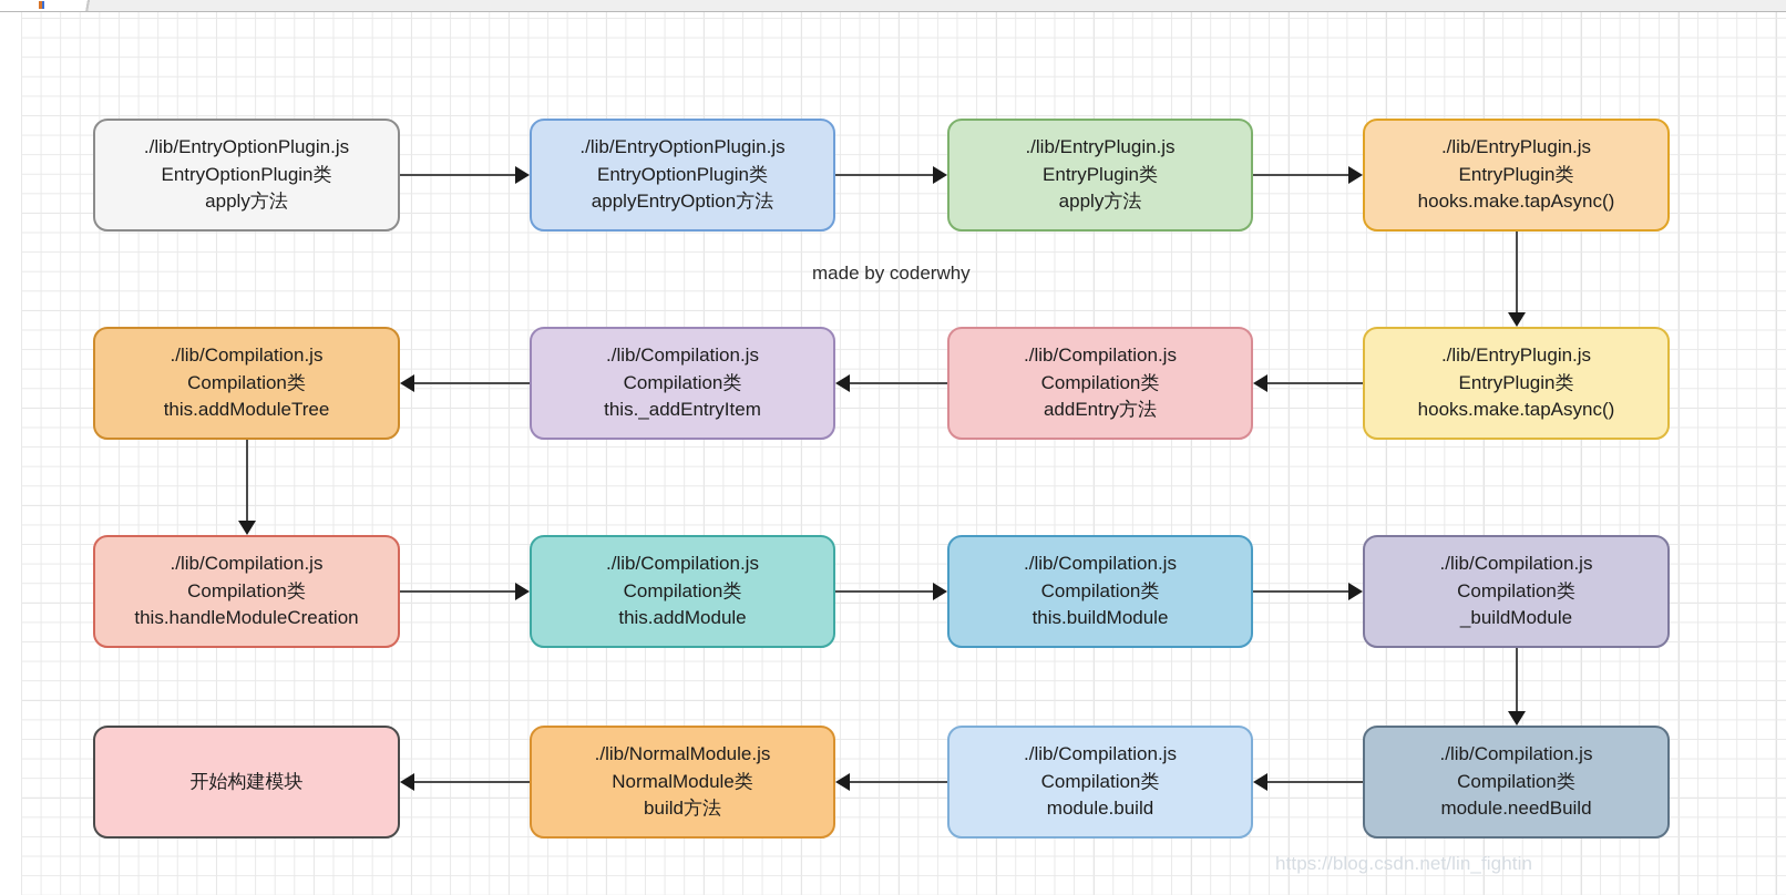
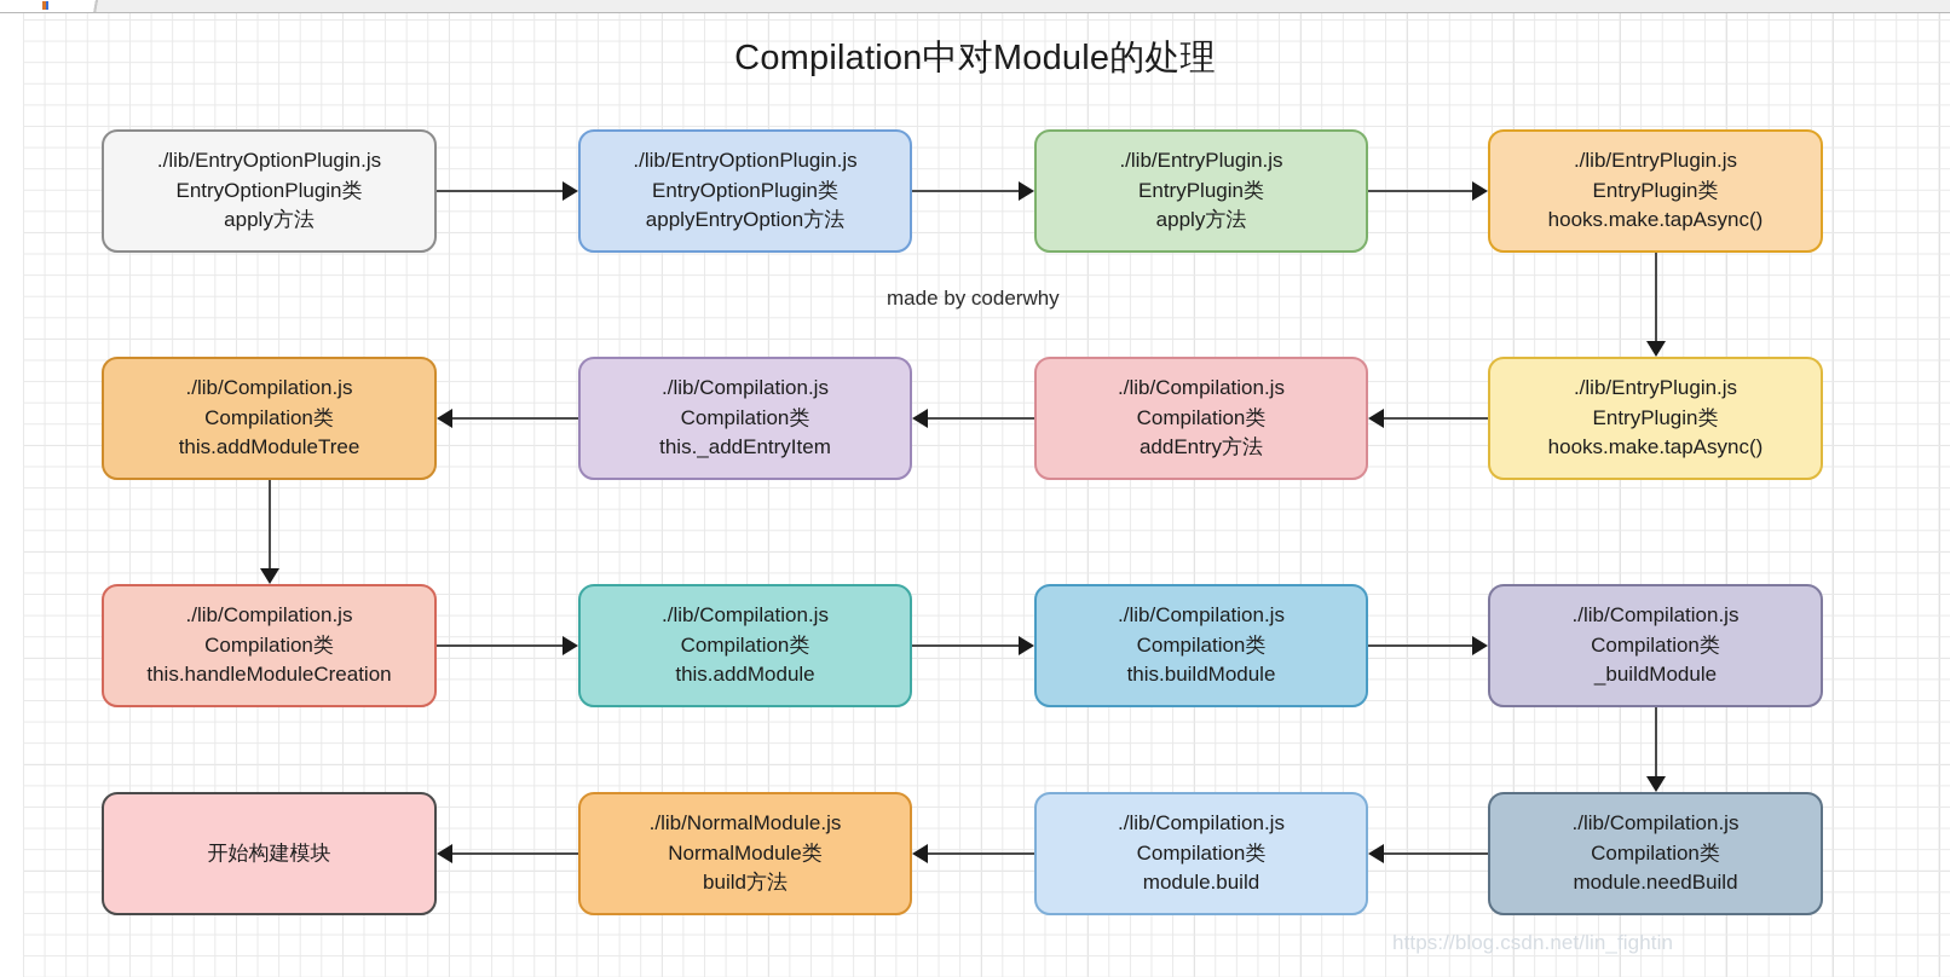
+ Compilation中对Module的处理
  made by coderwhy
  https://blog.csdn.net/lin_fightin
  ./lib/EntryOptionPlugin.js
  EntryOptionPlugin类
  apply方法
  ./lib/EntryOptionPlugin.js
  EntryOptionPlugin类
  applyEntryOption方法
  ./lib/EntryPlugin.js
  EntryPlugin类
  apply方法
  ./lib/EntryPlugin.js
  EntryPlugin类
  hooks.make.tapAsync()
  ./lib/EntryPlugin.js
  EntryPlugin类
  hooks.make.tapAsync()
  ./lib/Compilation.js
  Compilation类
  addEntry方法
  ./lib/Compilation.js
  Compilation类
  this._addEntryItem
  ./lib/Compilation.js
  Compilation类
  this.addModuleTree
  ./lib/Compilation.js
  Compilation类
  this.handleModuleCreation
  ./lib/Compilation.js
  Compilation类
  this.addModule
  ./lib/Compilation.js
  Compilation类
  this.buildModule
  ./lib/Compilation.js
  Compilation类
  _buildModule
  ./lib/Compilation.js
  Compilation类
  module.needBuild
  ./lib/Compilation.js
  Compilation类
  module.build
  ./lib/NormalModule.js
  NormalModule类
  build方法
  开始构建模块
